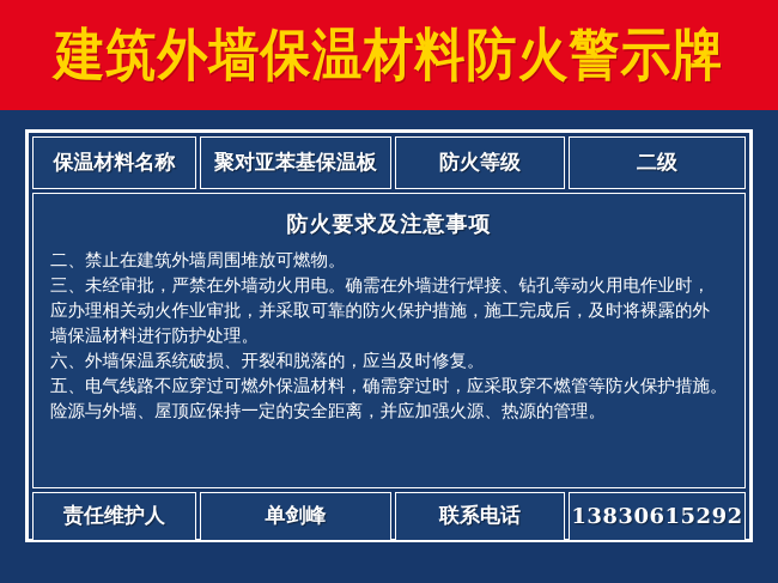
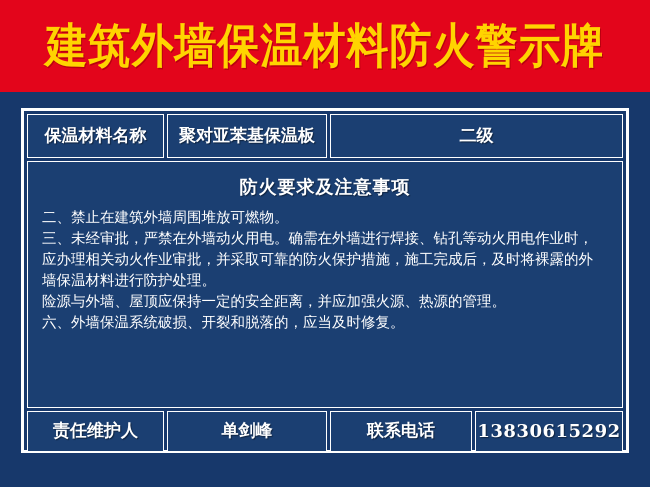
  建筑外墙保温材料防火警示牌
  保温材料名称
  聚对亚苯基保温板
- 防火等级
  二级
  防火要求及注意事项
  二、禁止在建筑外墙周围堆放可燃物。
  三、未经审批，严禁在外墙动火用电。确需在外墙进行焊接、钻孔等动火用电作业时，
  应办理相关动火作业审批，并采取可靠的防火保护措施，施工完成后，及时将裸露的外
  墙保温材料进行防护处理。
- 六、外墙保温系统破损、开裂和脱落的，应当及时修复。
+ 险源与外墙、屋顶应保持一定的安全距离，并应加强火源、热源的管理。
- 五、电气线路不应穿过可燃外保温材料，确需穿过时，应采取穿不燃管等防火保护措施。
- 险源与外墙、屋顶应保持一定的安全距离，并应加强火源、热源的管理。
+ 六、外墙保温系统破损、开裂和脱落的，应当及时修复。
  责任维护人
  单剑峰
  联系电话
  13830615292
